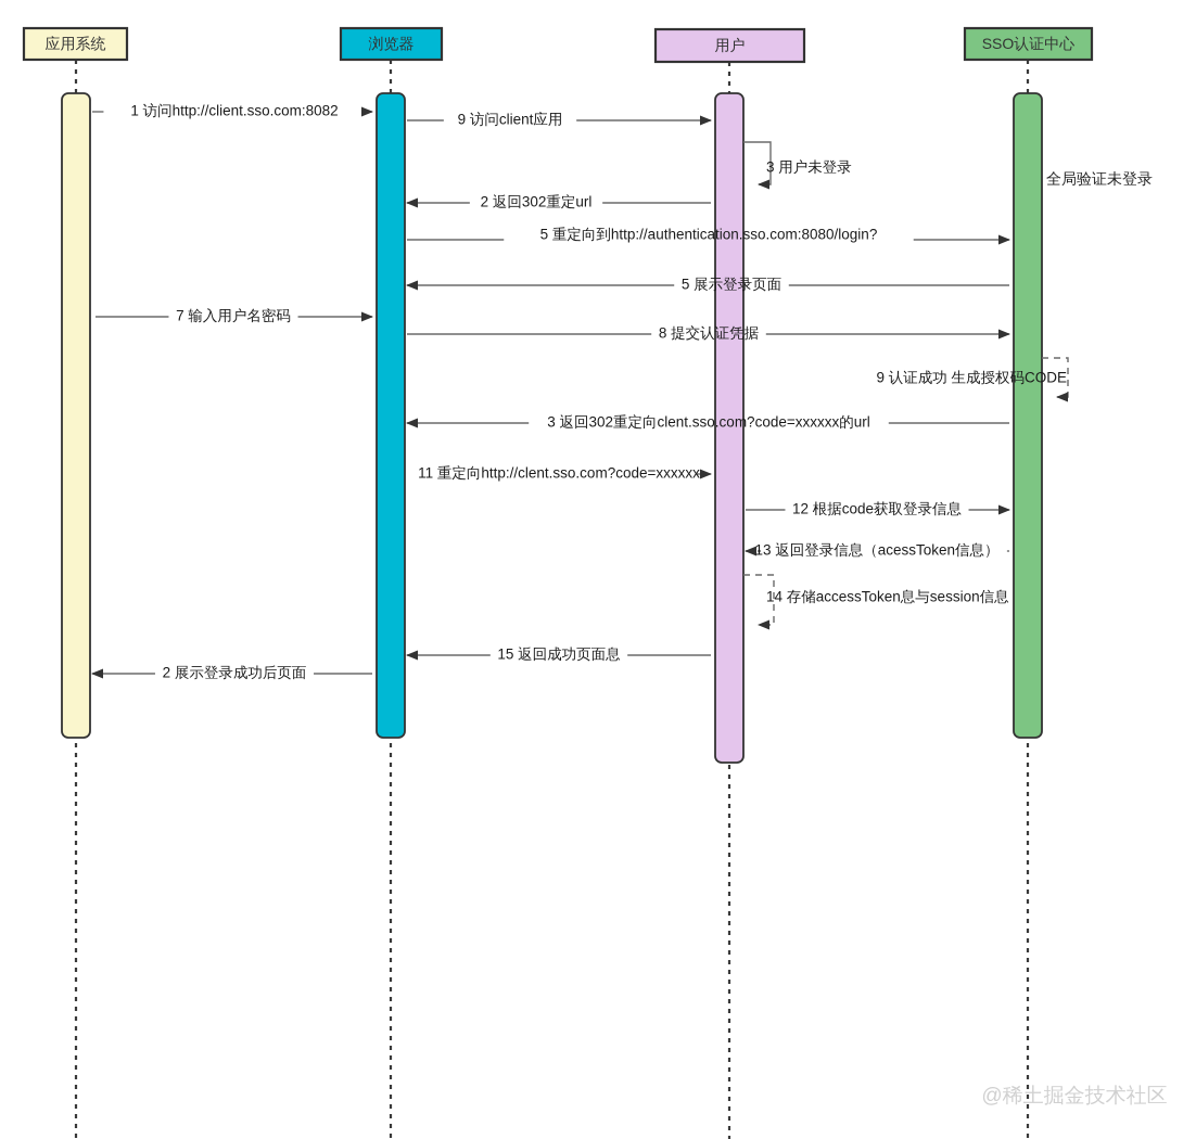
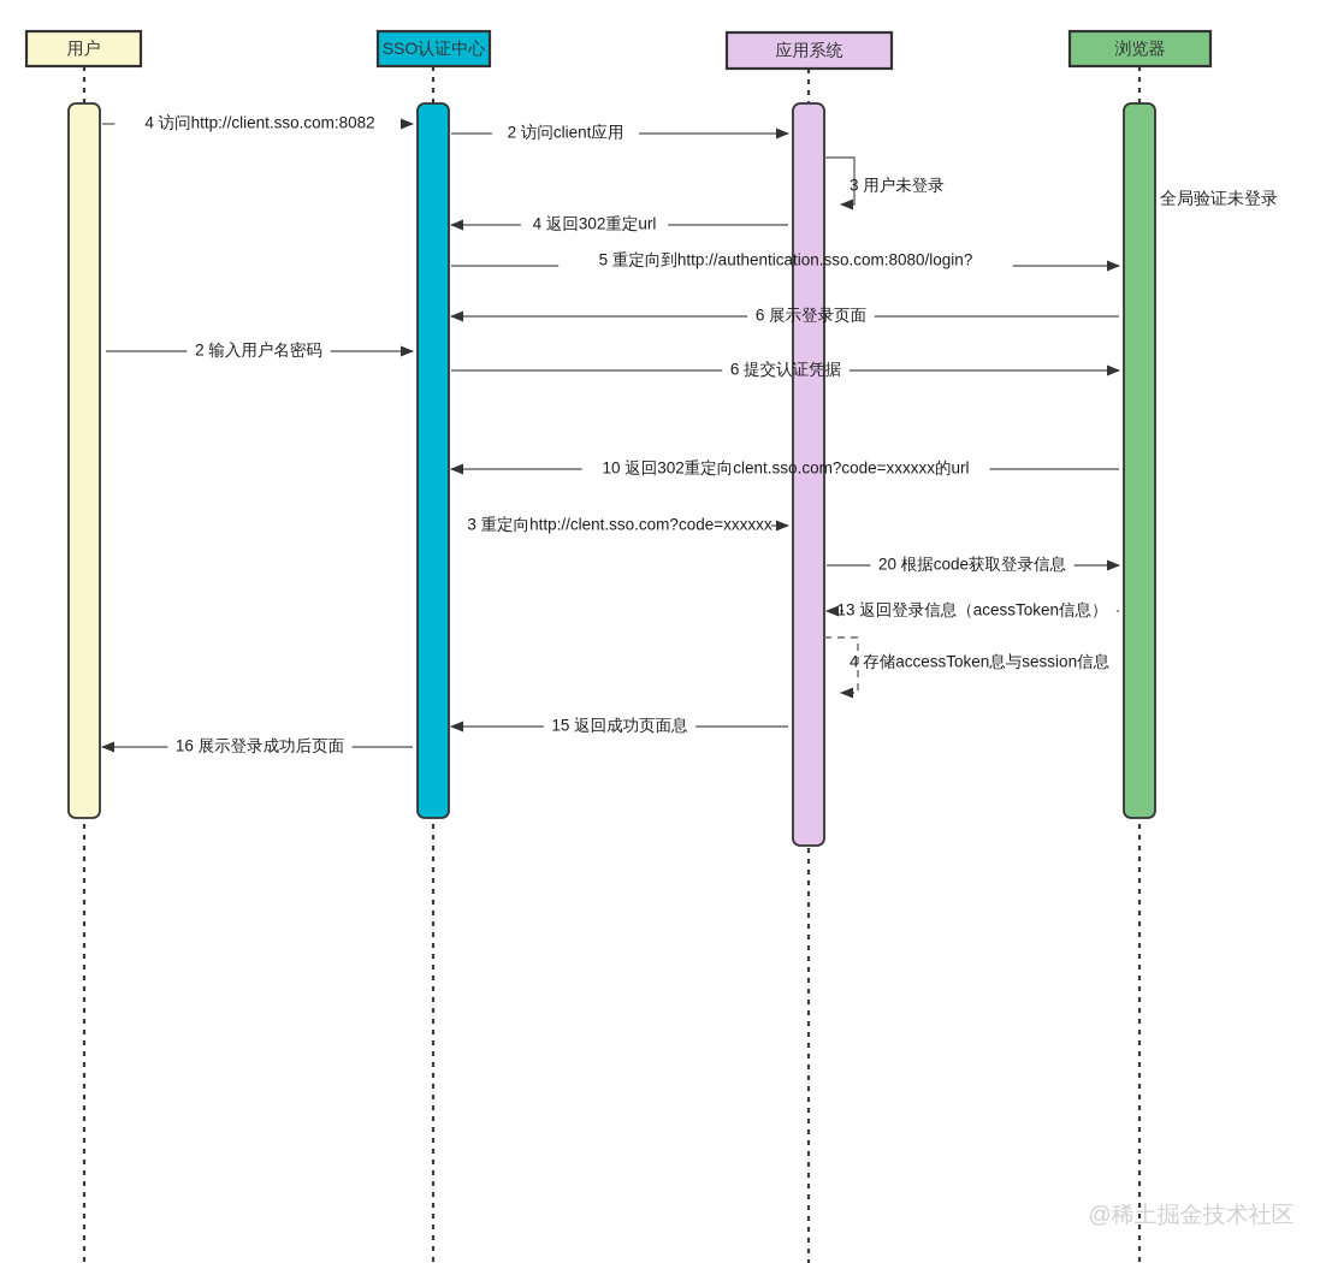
- 应用系统
+ 用户
- 浏览器
+ SSO认证中心
- 用户
+ 应用系统
- SSO认证中心
+ 浏览器
- 1 访问http://client.sso.com:8082
+ 4 访问http://client.sso.com:8082
- 9 访问client应用
+ 2 访问client应用
  3 用户未登录
- 2 返回302重定url
+ 4 返回302重定url
  5 重定向到http://authentication.sso.com:8080/login?
- 5 展示登录页面
+ 6 展示登录页面
- 7 输入用户名密码
+ 2 输入用户名密码
- 8 提交认证凭据
+ 6 提交认证凭据
- 9 认证成功 生成授权码CODE
- 3 返回302重定向clent.sso.com?code=xxxxxx的url
+ 10 返回302重定向clent.sso.com?code=xxxxxx的url
- 11 重定向http://clent.sso.com?code=xxxxxx
+ 3 重定向http://clent.sso.com?code=xxxxxx
- 12 根据code获取登录信息
+ 20 根据code获取登录信息
  13 返回登录信息（acessToken信息）
- 14 存储accessToken息与session信息
+ 4 存储accessToken息与session信息
  15 返回成功页面息
- 2 展示登录成功后页面
+ 16 展示登录成功后页面
  全局验证未登录
  @稀土掘金技术社区
